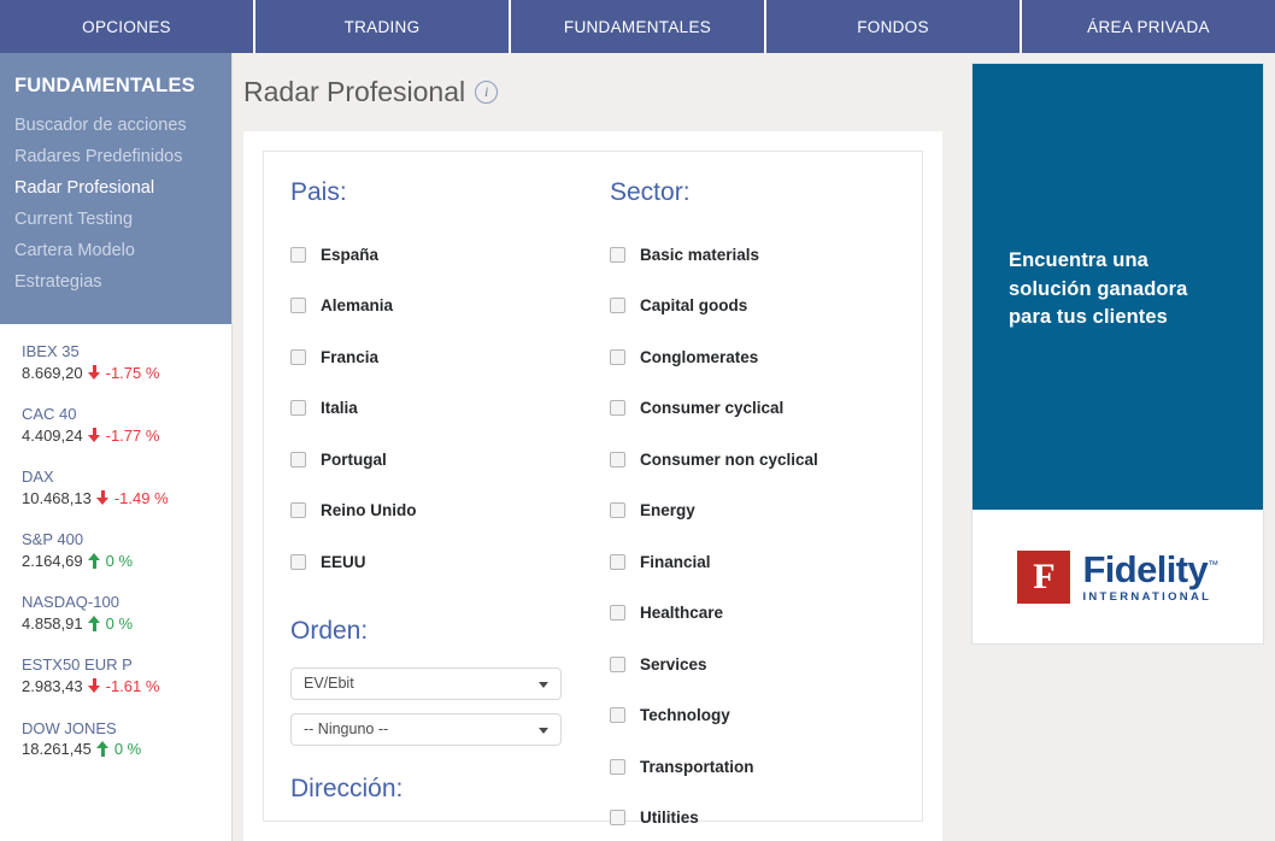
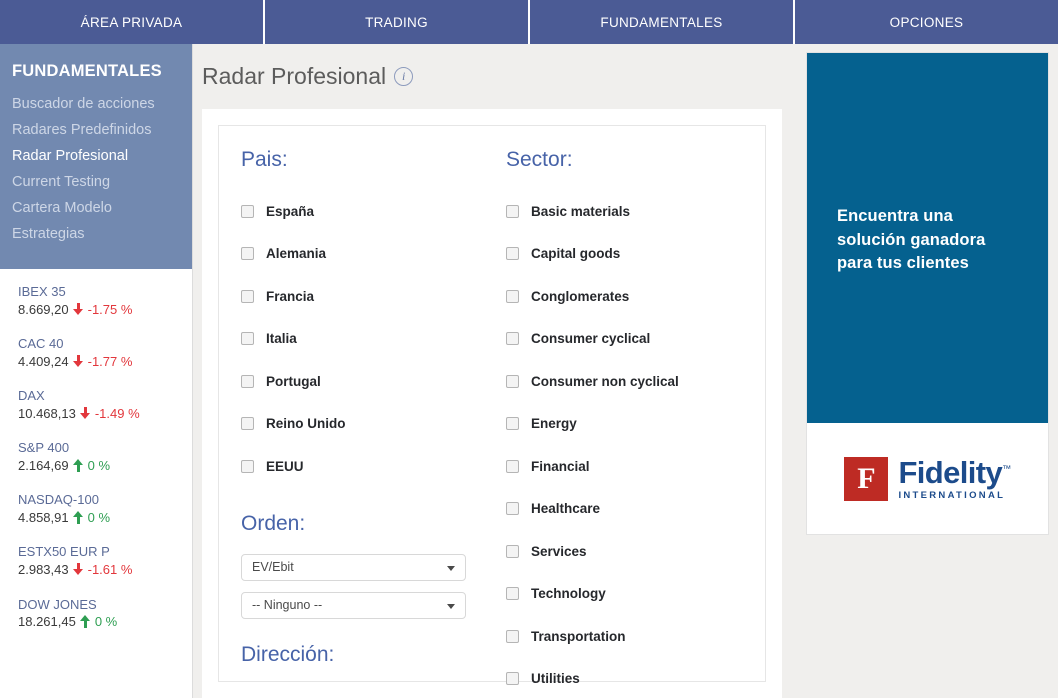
- OPCIONES
+ ÁREA PRIVADA
  TRADING
  FUNDAMENTALES
- FONDOS
- ÁREA PRIVADA
+ OPCIONES
  FUNDAMENTALES
  Buscador de acciones
  Radares Predefinidos
  Radar Profesional
  Current Testing
  Cartera Modelo
  Estrategias
  IBEX 35
  8.669,20
  -1.75 %
  CAC 40
  4.409,24
  -1.77 %
  DAX
  10.468,13
  -1.49 %
  S&P 400
  2.164,69
  0 %
  NASDAQ-100
  4.858,91
  0 %
  ESTX50 EUR P
  2.983,43
  -1.61 %
  DOW JONES
  18.261,45
  0 %
  Radar Profesional
  i
  Pais:
  España
  Alemania
  Francia
  Italia
  Portugal
  Reino Unido
  EEUU
  Orden:
  EV/Ebit
  -- Ninguno --
  Dirección:
  Sector:
  Basic materials
  Capital goods
  Conglomerates
  Consumer cyclical
  Consumer non cyclical
  Energy
  Financial
  Healthcare
  Services
  Technology
  Transportation
  Utilities
  Encuentra una
  solución ganadora
  para tus clientes
  F
  Fidelity™
  INTERNATIONAL
